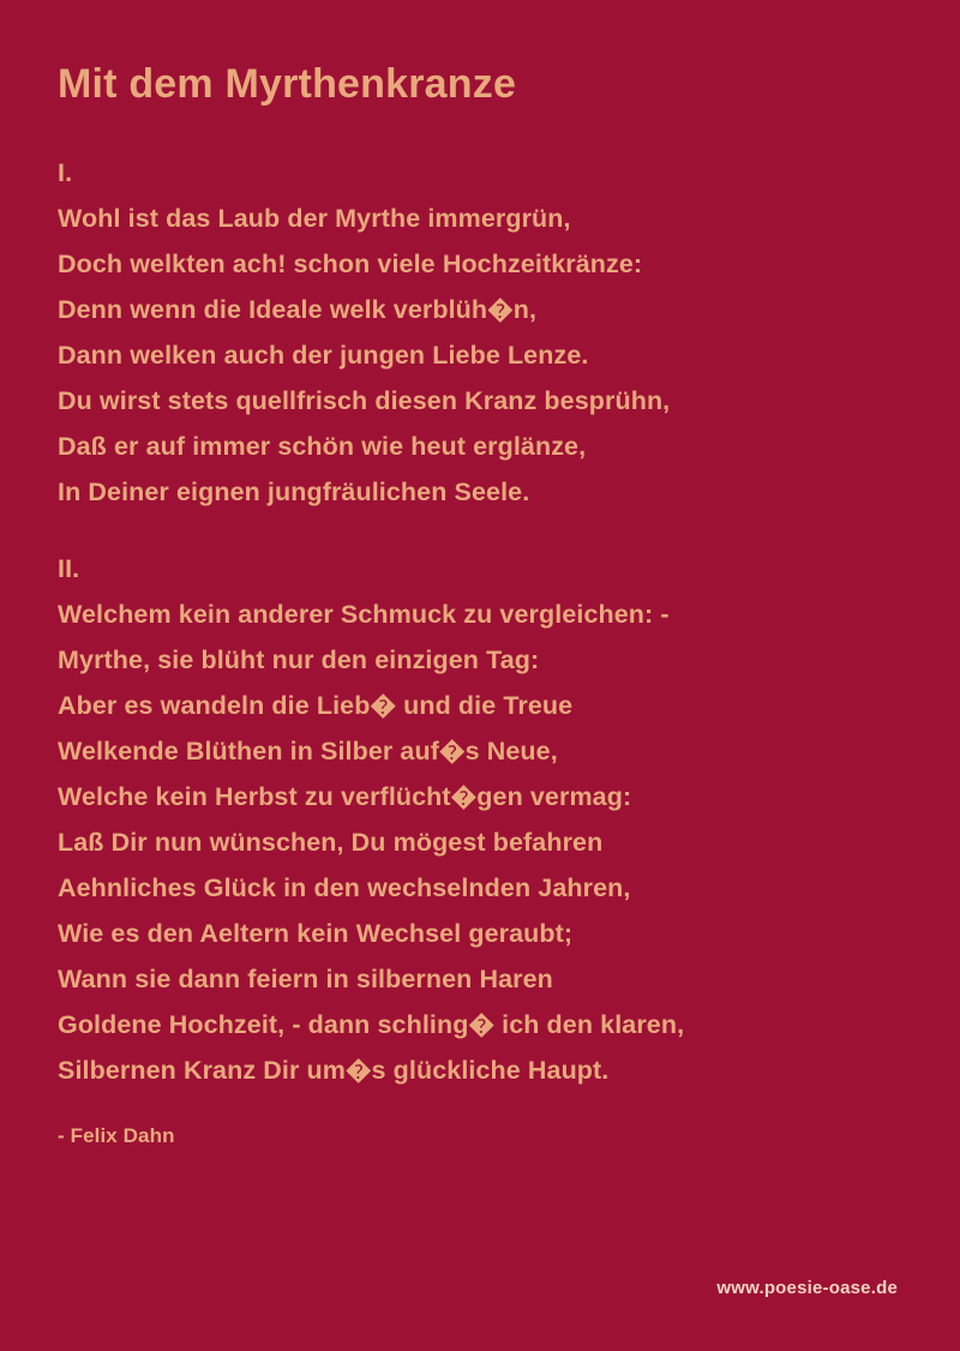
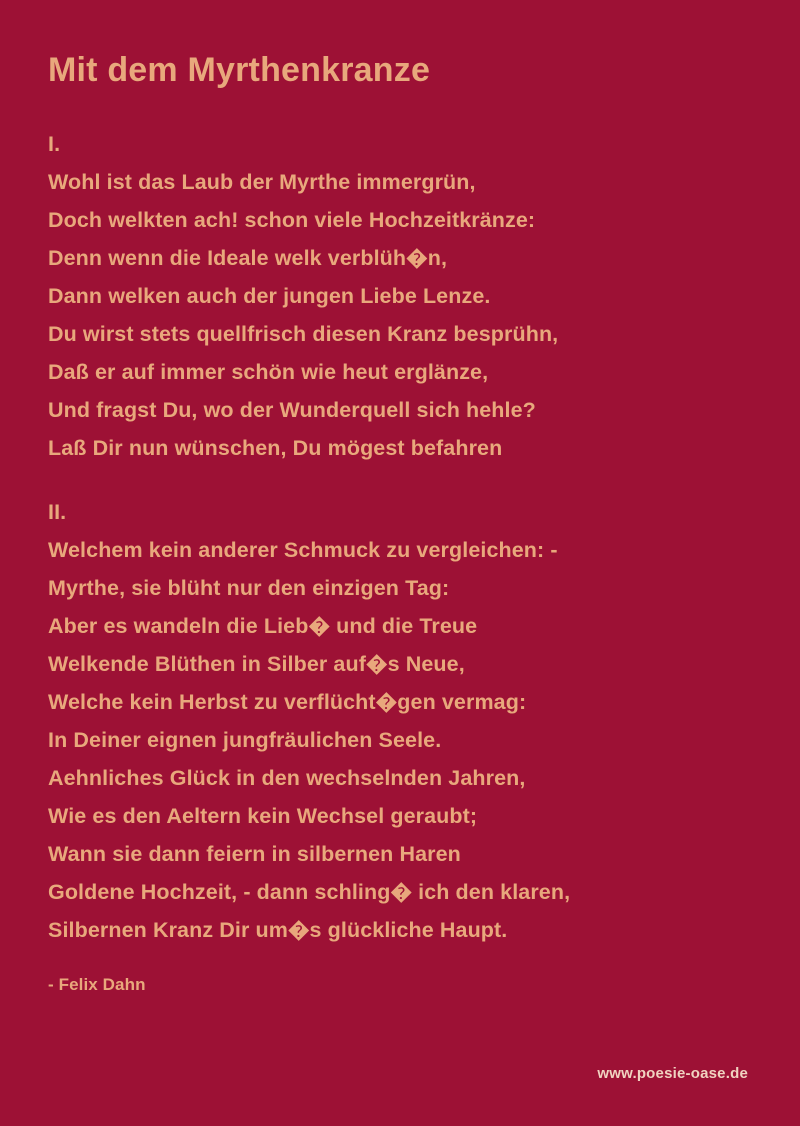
  Mit dem Myrthenkranze
  I.
  Wohl ist das Laub der Myrthe immergrün,
  Doch welkten ach! schon viele Hochzeitkränze:
  Denn wenn die Ideale welk verblüh�n,
  Dann welken auch der jungen Liebe Lenze.
  Du wirst stets quellfrisch diesen Kranz besprühn,
  Daß er auf immer schön wie heut erglänze,
+ Und fragst Du, wo der Wunderquell sich hehle?
- In Deiner eignen jungfräulichen Seele.
+ Laß Dir nun wünschen, Du mögest befahren
  II.
  Welchem kein anderer Schmuck zu vergleichen: -
  Myrthe, sie blüht nur den einzigen Tag:
  Aber es wandeln die Lieb� und die Treue
  Welkende Blüthen in Silber auf�s Neue,
  Welche kein Herbst zu verflücht�gen vermag:
- Laß Dir nun wünschen, Du mögest befahren
+ In Deiner eignen jungfräulichen Seele.
  Aehnliches Glück in den wechselnden Jahren,
  Wie es den Aeltern kein Wechsel geraubt;
  Wann sie dann feiern in silbernen Haren
  Goldene Hochzeit, - dann schling� ich den klaren,
  Silbernen Kranz Dir um�s glückliche Haupt.
  - Felix Dahn
  www.poesie-oase.de
